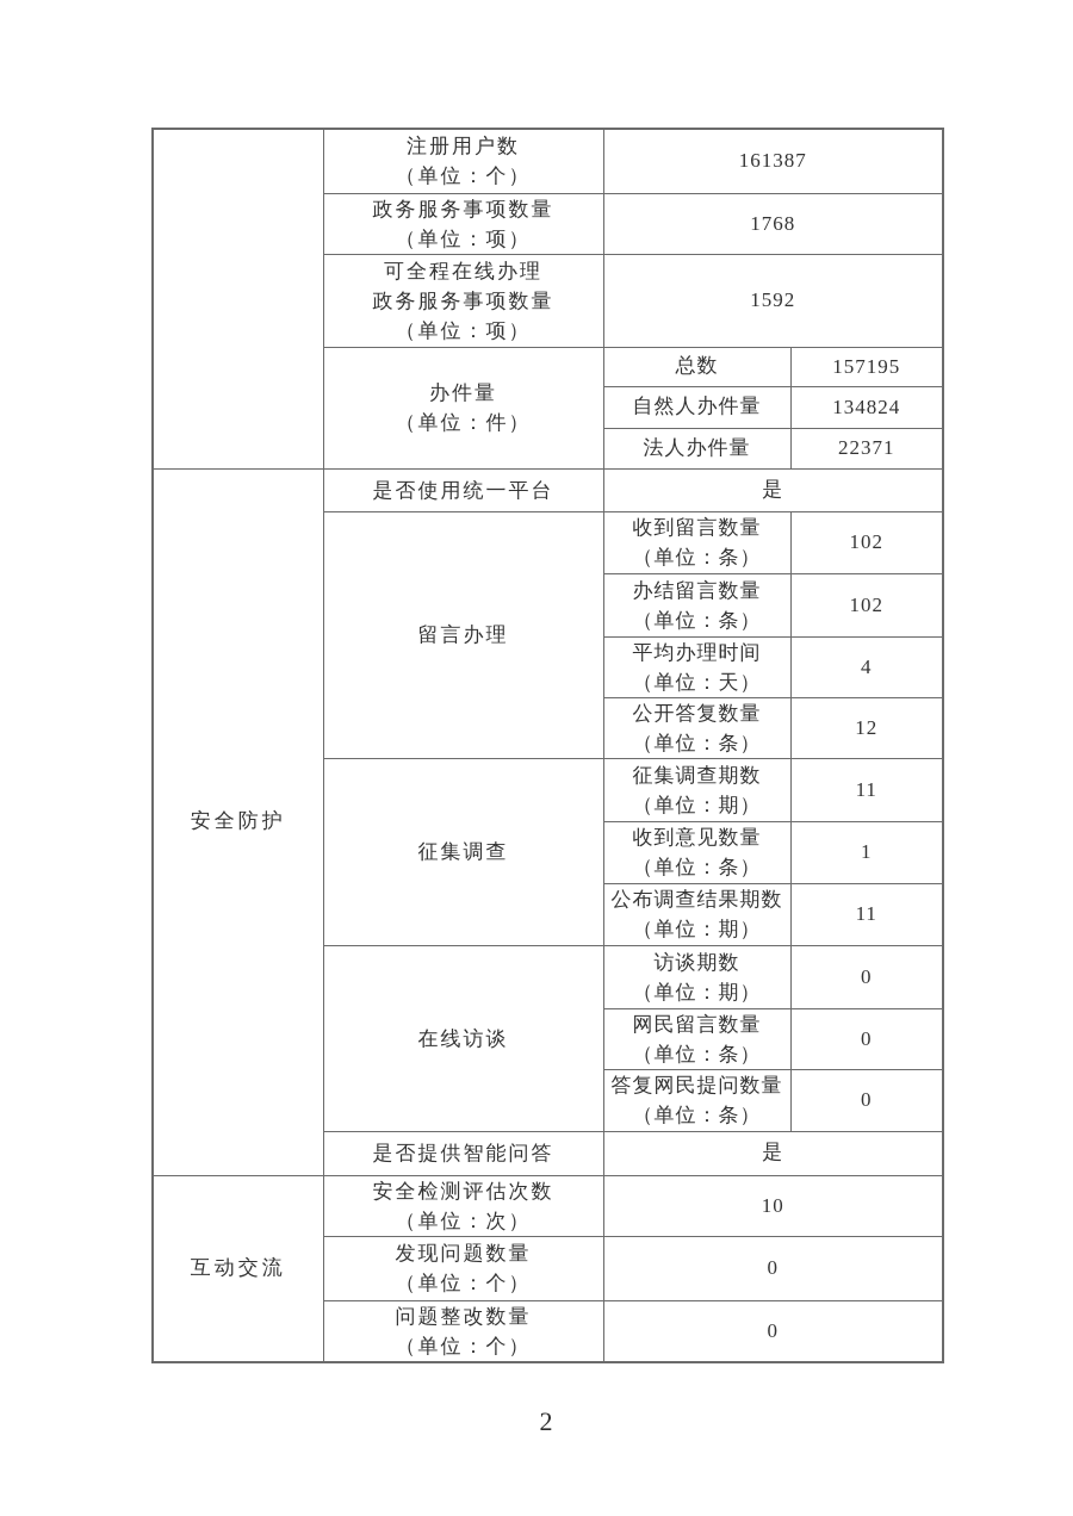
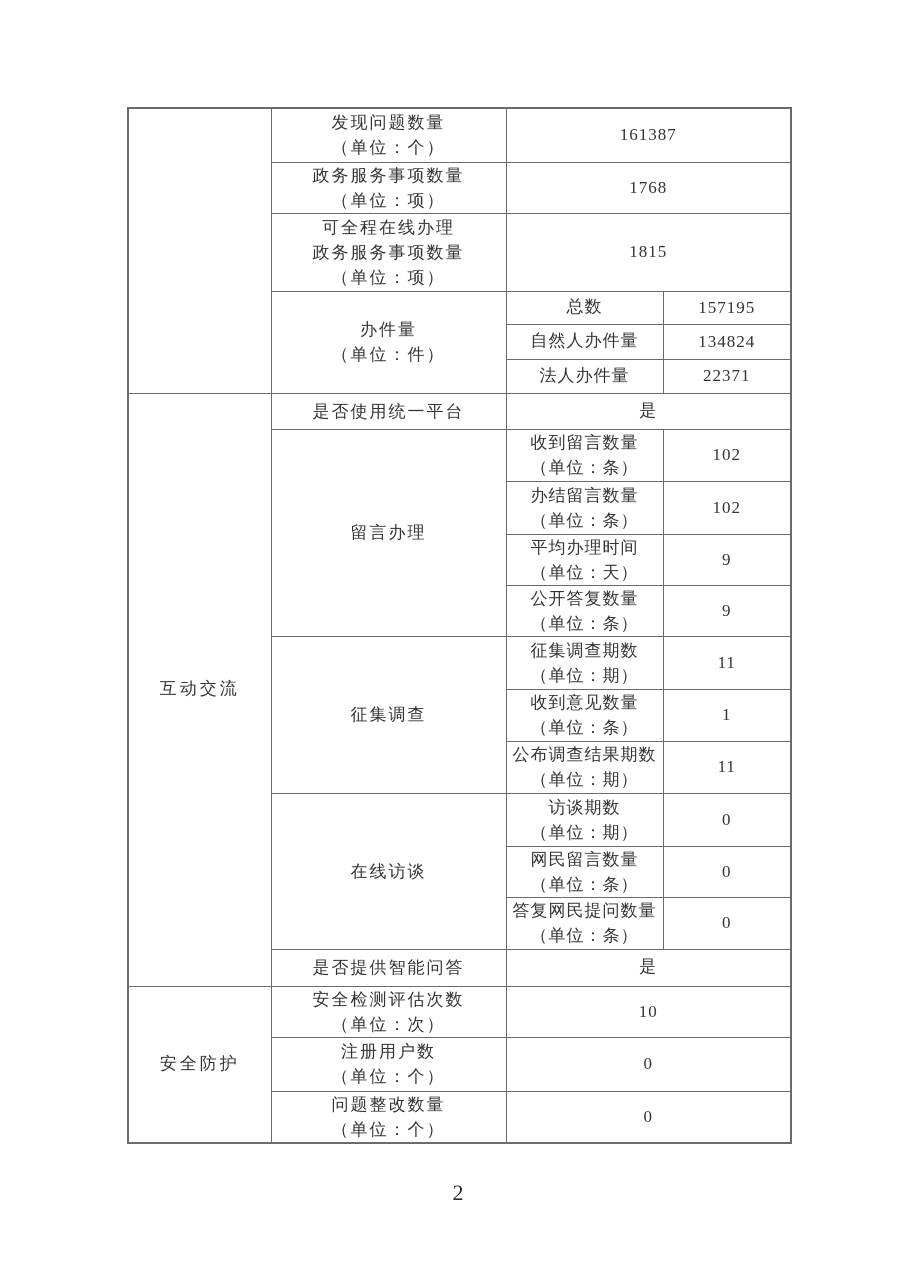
- 	注册用户数 （单位：个）	161387
+ 	发现问题数量 （单位：个）	161387
  政务服务事项数量 （单位：项）	1768
- 可全程在线办理 政务服务事项数量 （单位：项）	1592
+ 可全程在线办理 政务服务事项数量 （单位：项）	1815
  办件量 （单位：件）	总数	157195
  自然人办件量	134824
  法人办件量	22371
- 安全防护	是否使用统一平台	是
+ 互动交流	是否使用统一平台	是
  留言办理	收到留言数量 （单位：条）	102
  办结留言数量 （单位：条）	102
- 平均办理时间 （单位：天）	4
+ 平均办理时间 （单位：天）	9
- 公开答复数量 （单位：条）	12
+ 公开答复数量 （单位：条）	9
  征集调查	征集调查期数 （单位：期）	11
  收到意见数量 （单位：条）	1
  公布调查结果期数 （单位：期）	11
  在线访谈	访谈期数 （单位：期）	0
  网民留言数量 （单位：条）	0
  答复网民提问数量 （单位：条）	0
  是否提供智能问答	是
- 互动交流	安全检测评估次数 （单位：次）	10
+ 安全防护	安全检测评估次数 （单位：次）	10
- 发现问题数量 （单位：个）	0
+ 注册用户数 （单位：个）	0
  问题整改数量 （单位：个）	0
  2
